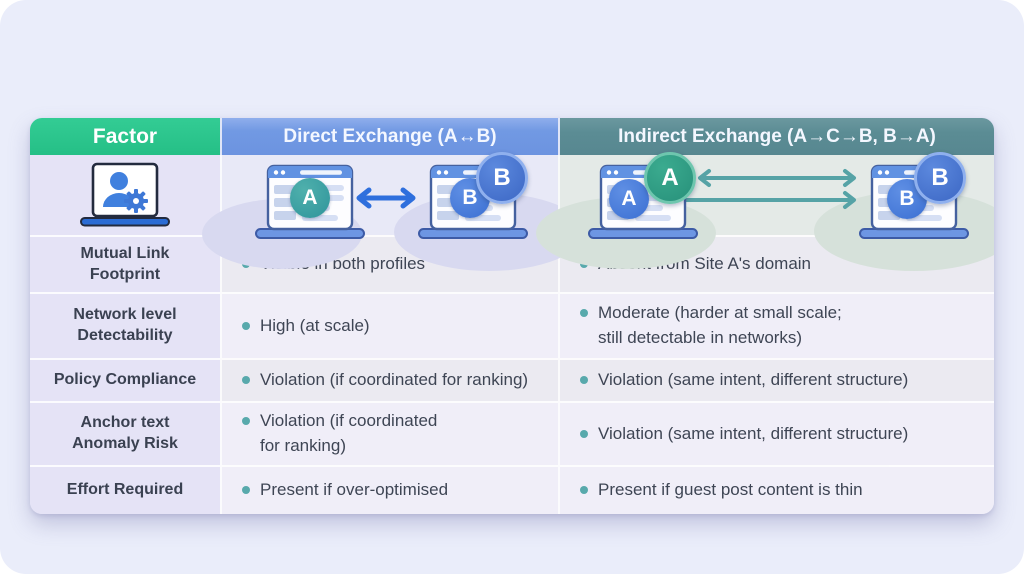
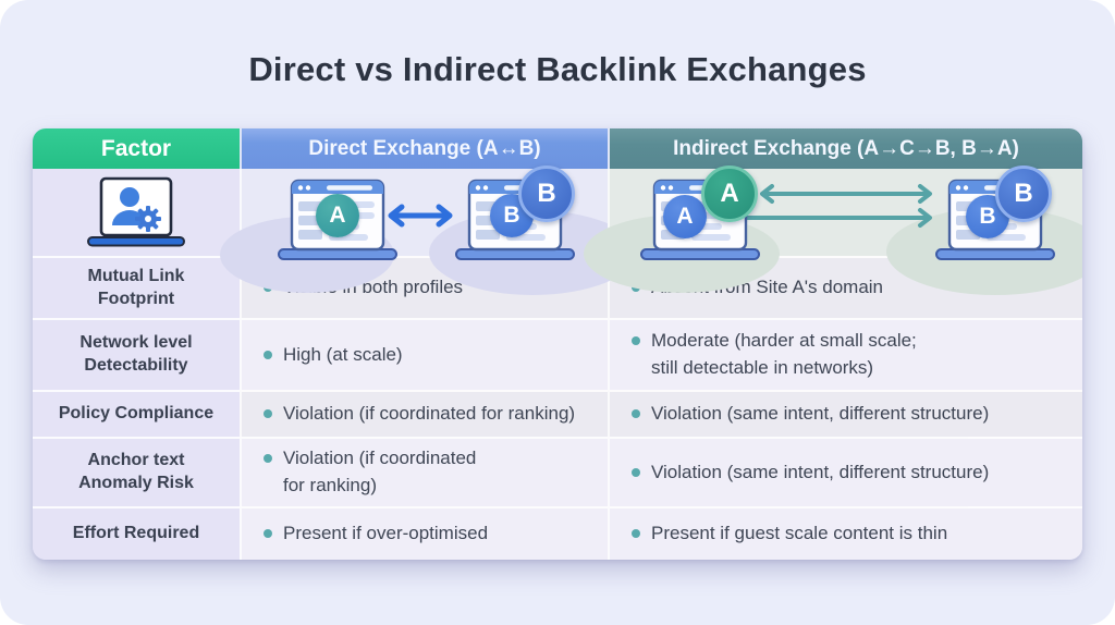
+ Direct vs Indirect Backlink Exchanges
  Factor
  Direct Exchange (A↔B)
  Indirect Exchange (A→C→B, B→A)
  A
  B
  B
  A
  A
  B
  B
  Mutual Link
  Footprint
  Network level
  Detectability
  High (at scale)
  Moderate (harder at small scale;
  still detectable in networks)
  Policy Compliance
  Violation (if coordinated for ranking)
  Violation (same intent, different structure)
  Anchor text
  Anomaly Risk
  Violation (if coordinated
  for ranking)
  Violation (same intent, different structure)
  Effort Required
  Present if over-optimised
- Present if guest post content is thin
+ Present if guest scale content is thin
